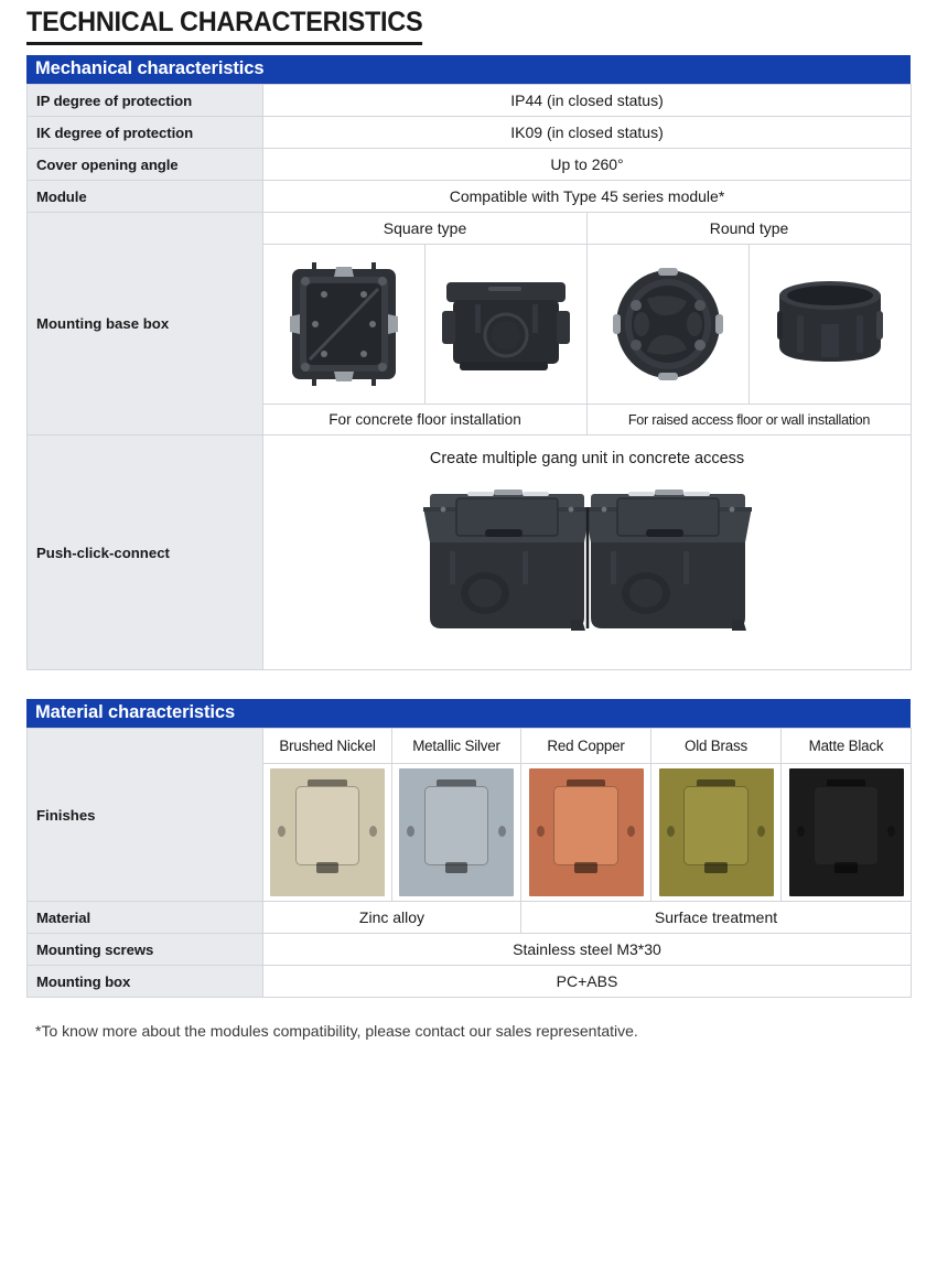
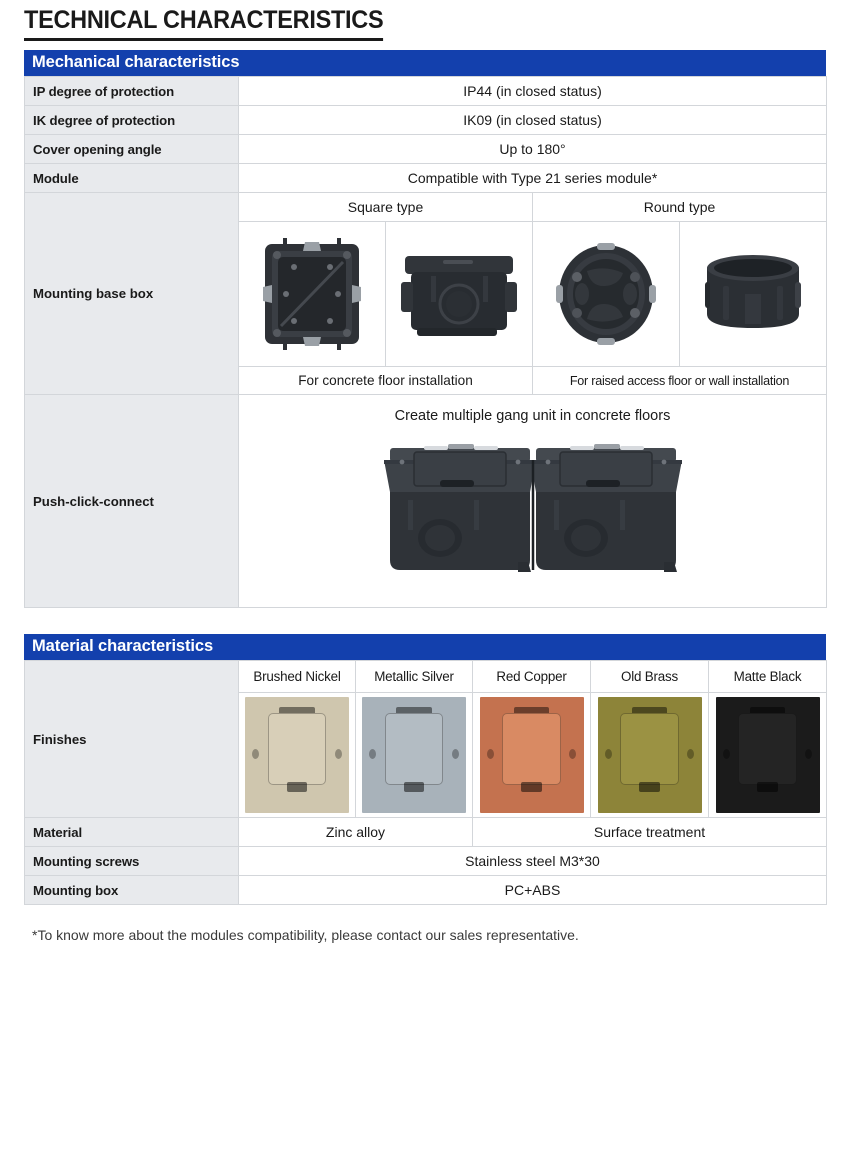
  TECHNICAL CHARACTERISTICS
  Mechanical characteristics
  IP degree of protection	IP44 (in closed status)
  IK degree of protection	IK09 (in closed status)
- Cover opening angle	Up to 260°
+ Cover opening angle	Up to 180°
- Module	Compatible with Type 45 series module*
+ Module	Compatible with Type 21 series module*
  Mounting base box	Square type	Round type
  For concrete floor installation	For raised access floor or wall installation
- Push-click-connect	Create multiple gang unit in concrete access
+ Push-click-connect	Create multiple gang unit in concrete floors
  Material characteristics
  Finishes	Brushed Nickel	Metallic Silver	Red Copper	Old Brass	Matte Black
  Material	Zinc alloy	Surface treatment
  Mounting screws	Stainless steel M3*30
  Mounting box	PC+ABS
  *To know more about the modules compatibility, please contact our sales representative.
